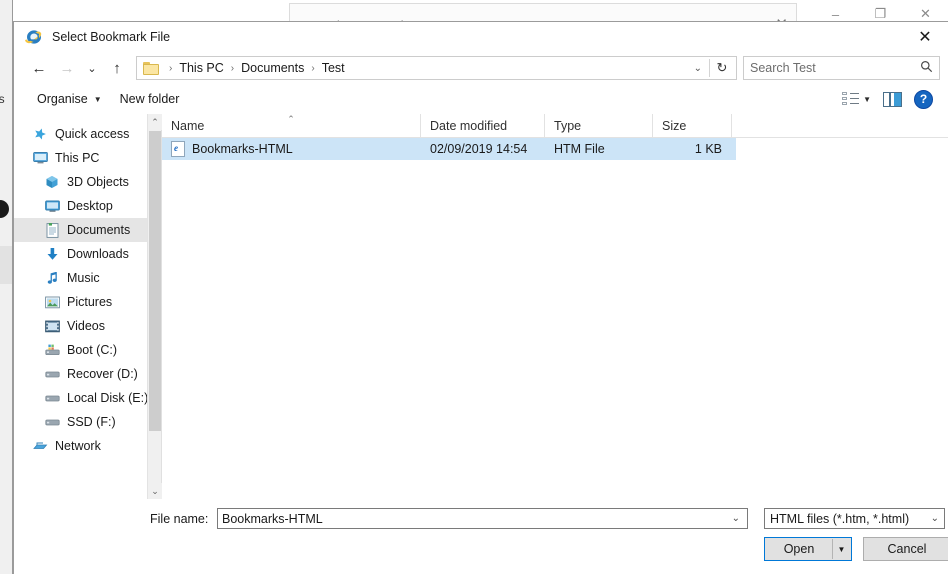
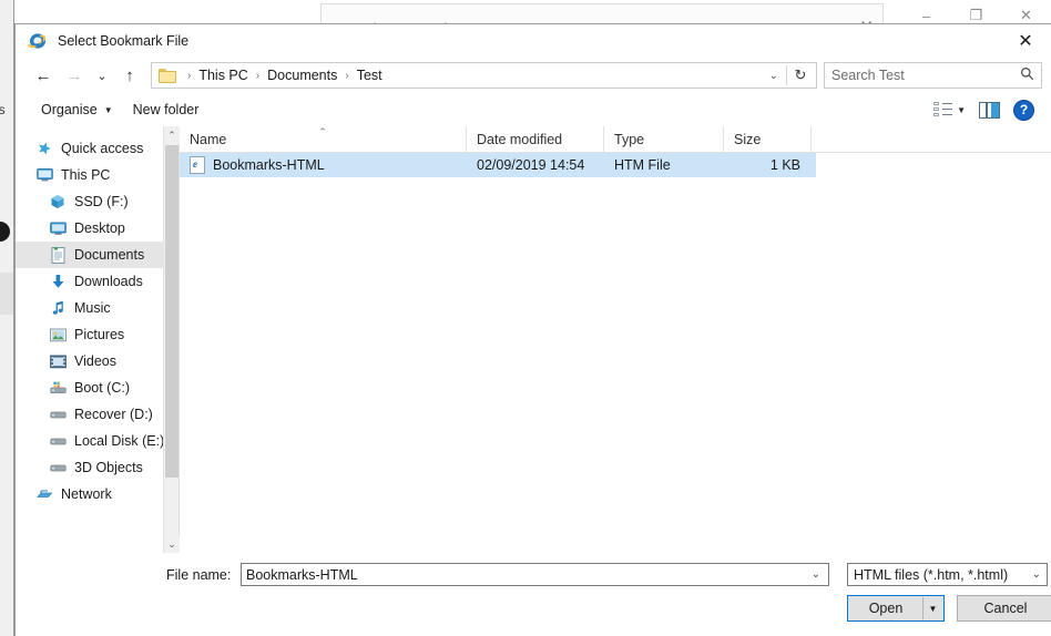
  –
  ❐
  ✕
  Select Bookmark File
  ✕
  ←
  →
  ⌄
  ↑
  ›
  This PC
  ›
  Documents
  ›
  Test
  ⌄
  ↻
  Search Test
  Organise
  ▼
  New folder
  ▼
  ?
  Quick access
  This PC
- 3D Objects
+ SSD (F:)
  Desktop
  Documents
  Downloads
  Music
  Pictures
  Videos
  Boot (C:)
  Recover (D:)
  Local Disk (E:
- SSD (F:)
+ 3D Objects
  Network
  ⌃
  ⌄
  ⌃
  Name
  Date modified
  Type
  Size
  e
  Bookmarks-HTML
  02/09/2019 14:54
  HTM File
  1 KB
  File name:
  Bookmarks-HTML
  ⌄
  HTML files (*.htm, *.html)
  ⌄
  Open
  ▼
  Cancel
